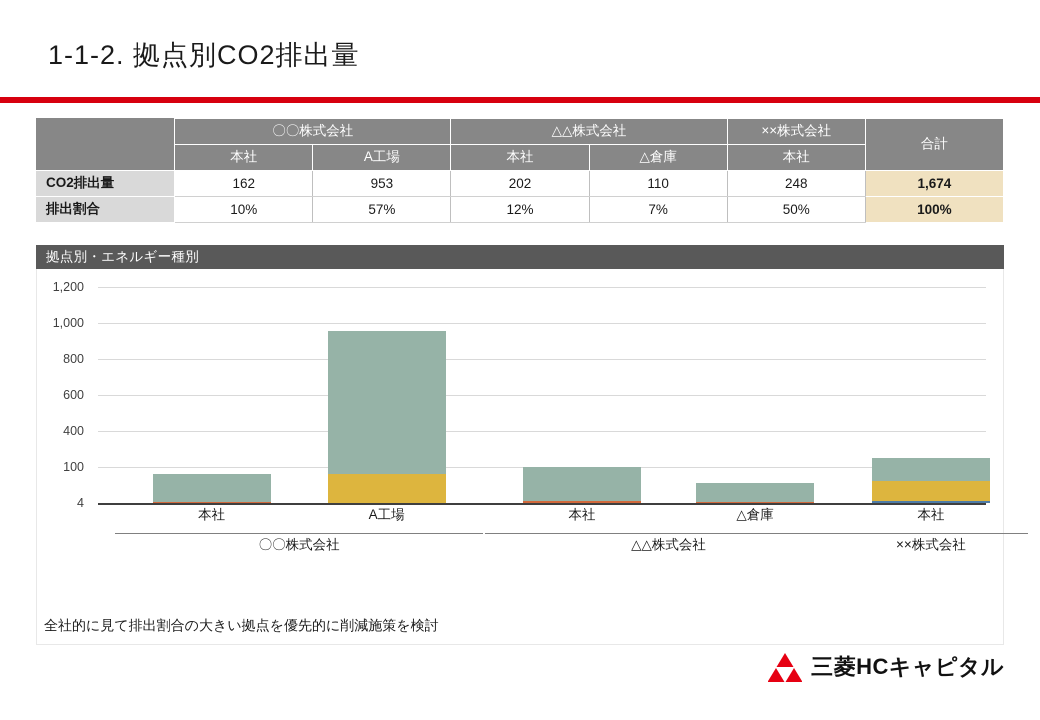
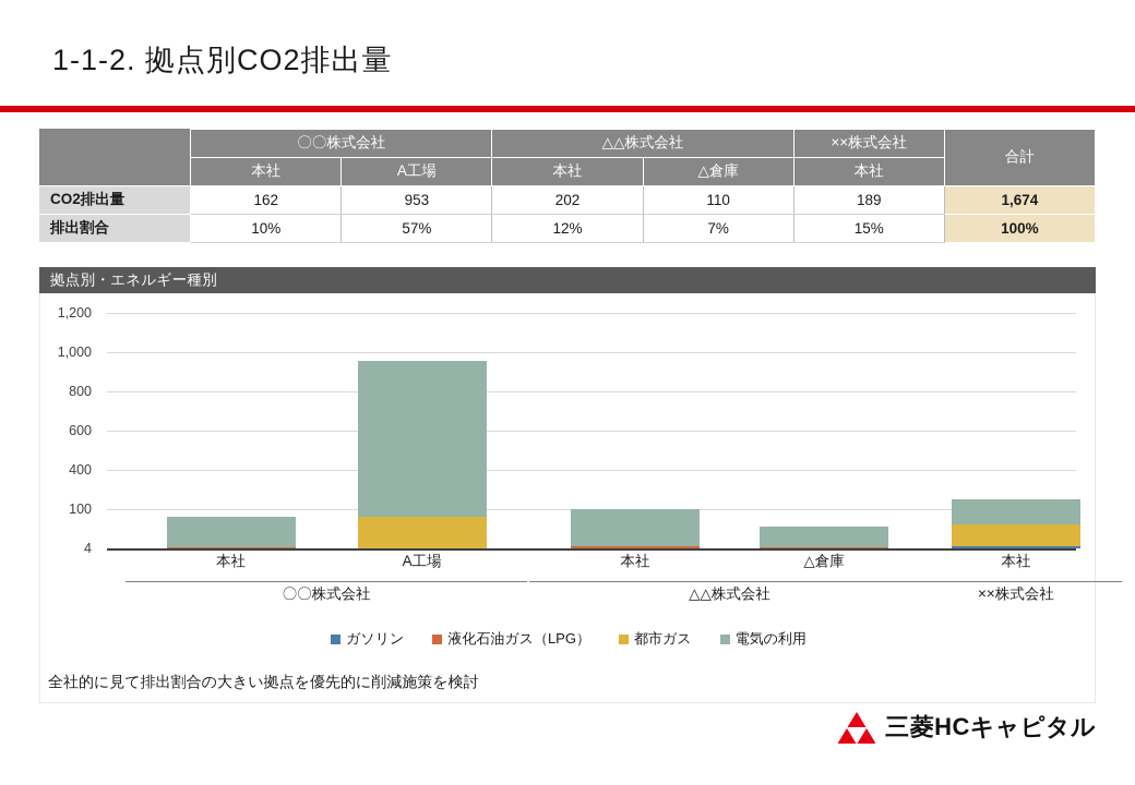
  1-1-2. 拠点別CO2排出量
  	〇〇株式会社	△△株式会社	××株式会社	合計
  本社	A工場	本社	△倉庫	本社
- CO2排出量	162	953	202	110	248	1,674
+ CO2排出量	162	953	202	110	189	1,674
- 排出割合	10%	57%	12%	7%	50%	100%
+ 排出割合	10%	57%	12%	7%	15%	100%
  拠点別・エネルギー種別
  4
  100
  400
  600
  800
  1,000
  1,200
  本社
  A工場
  本社
  △倉庫
  本社
  〇〇株式会社
  △△株式会社
  ××株式会社
+ ガソリン
+ 液化石油ガス（LPG）
+ 都市ガス
+ 電気の利用
  全社的に見て排出割合の大きい拠点を優先的に削減施策を検討
  三菱HCキャピタル
